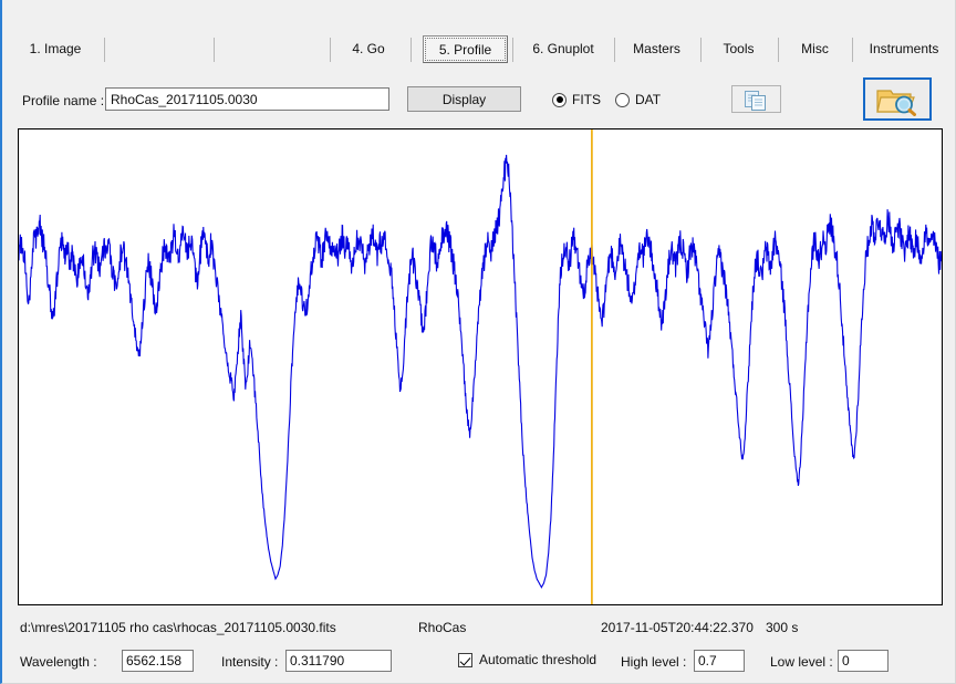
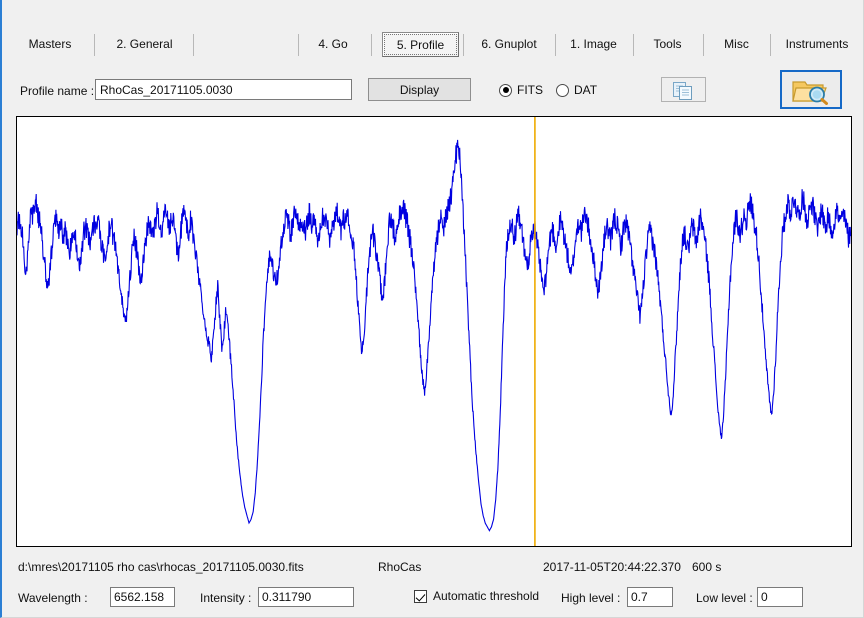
- 1. Image
+ Masters
+ 2. General
  4. Go
  5. Profile
  6. Gnuplot
- Masters
+ 1. Image
  Tools
  Misc
  Instruments
  Profile name :
  RhoCas_20171105.0030
  Display
  FITS
  DAT
  d:\mres\20171105 rho cas\rhocas_20171105.0030.fits
  RhoCas
  2017-11-05T20:44:22.370
- 300 s
+ 600 s
  Wavelength :
  6562.158
  Intensity :
  0.311790
  Automatic threshold
  High level :
  0.7
  Low level :
  0
